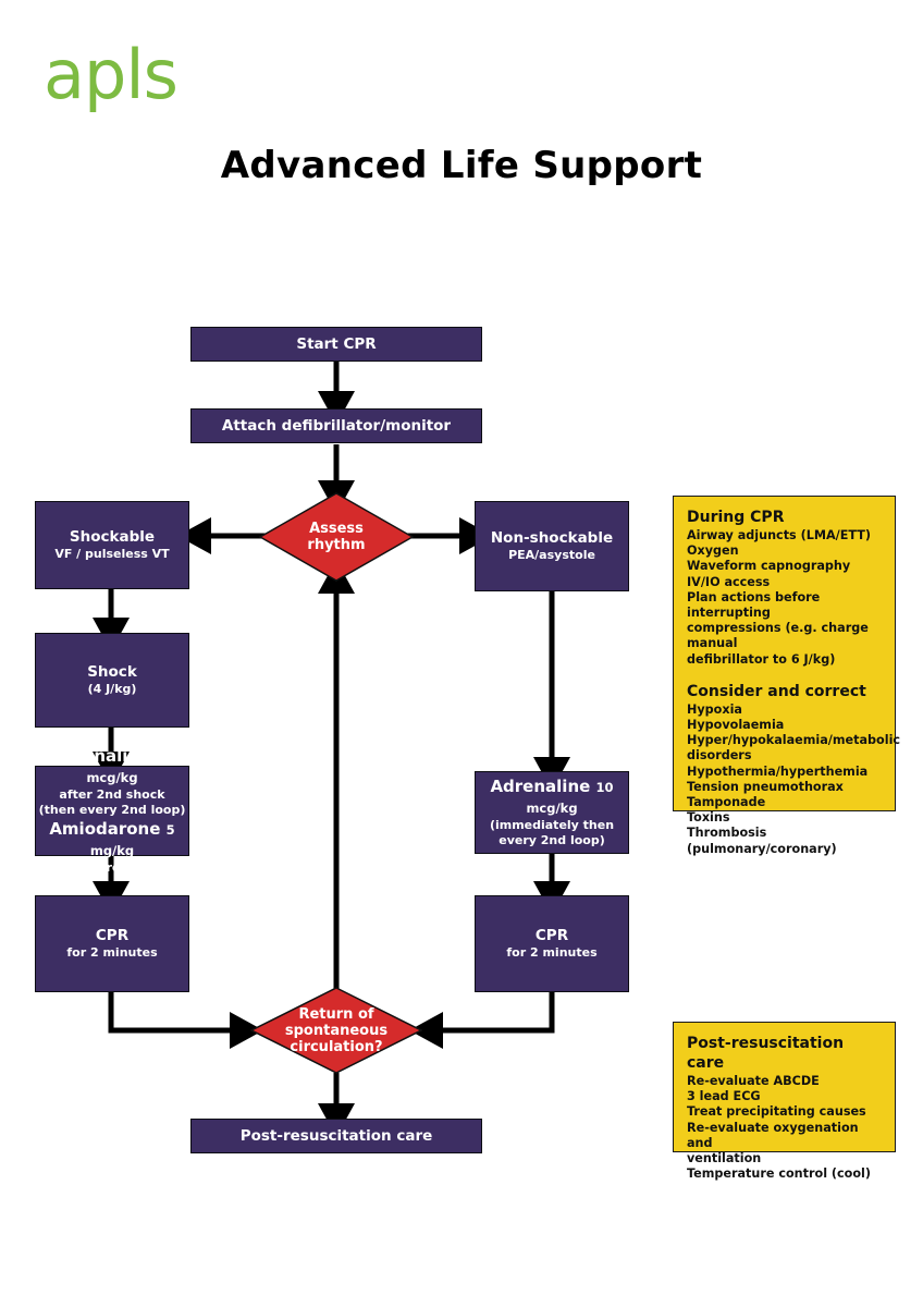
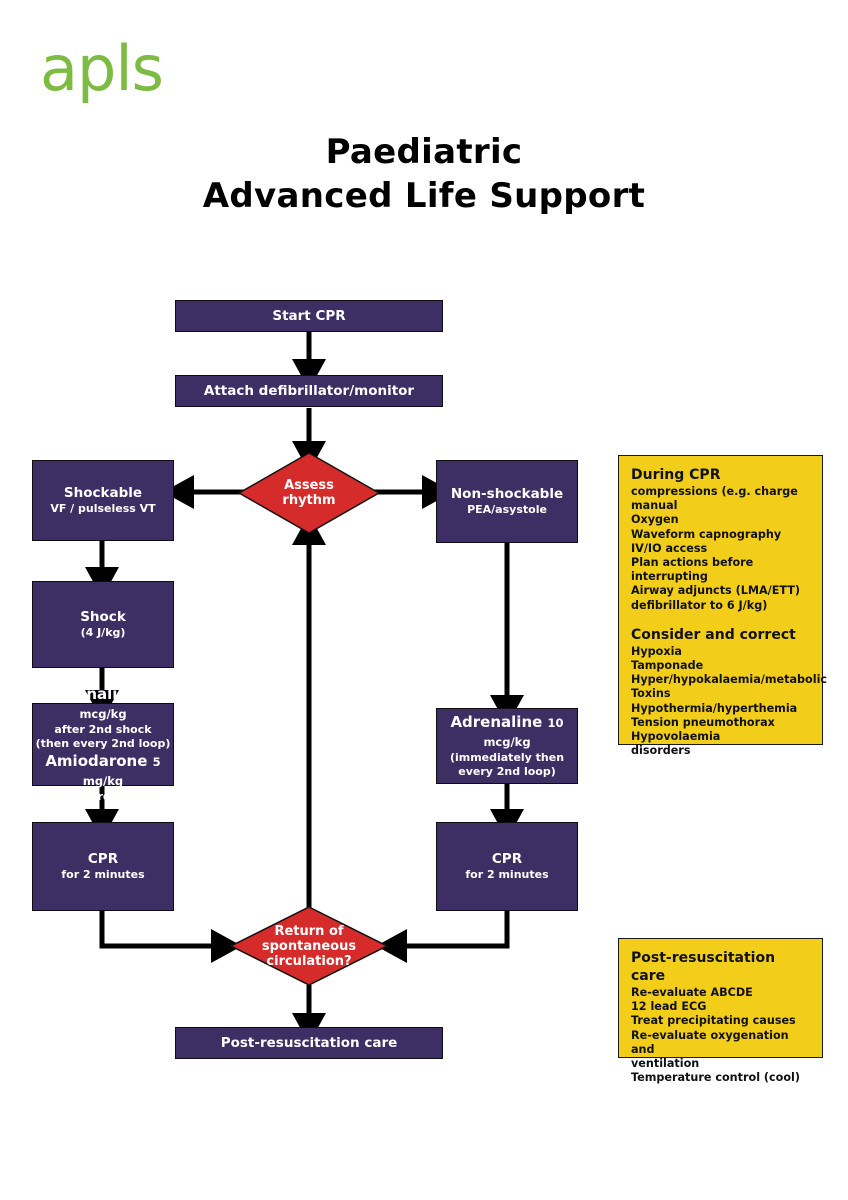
  apls
+ Paediatric
  Advanced Life Support
  Start CPR
  Attach defibrillator/monitor
  Assess
  rhythm
  Shockable
  VF / pulseless VT
  Non-shockable
  PEA/asystole
  Shock
  (4 J/kg)
  Adrenaline mcg/kg
  after 2nd shock
  (then every 2nd loop)
  Amiodarone 5 mg/kg
  after 3rd shock
  Adrenaline 10 mcg/kg
  (immediately then
  every 2nd loop)
  CPR
  for 2 minutes
  CPR
  for 2 minutes
  Return of
  spontaneous
  circulation?
  Post-resuscitation care
  During CPR
- Airway adjuncts (LMA/ETT)
+ compressions (e.g. charge manual
  Oxygen
  Waveform capnography
  IV/IO access
  Plan actions before interrupting
- compressions (e.g. charge manual
+ Airway adjuncts (LMA/ETT)
  defibrillator to 6 J/kg)
  Consider and correct
  Hypoxia
- Hypovolaemia
+ Tamponade
  Hyper/hypokalaemia/metabolic
- disorders
+ Toxins
  Hypothermia/hyperthemia
  Tension pneumothorax
- Tamponade
+ Hypovolaemia
- Toxins
+ disorders
- Thrombosis (pulmonary/coronary)
  Post-resuscitation care
  Re-evaluate ABCDE
- 3 lead ECG
+ 12 lead ECG
  Treat precipitating causes
  Re-evaluate oxygenation and
  ventilation
  Temperature control (cool)
